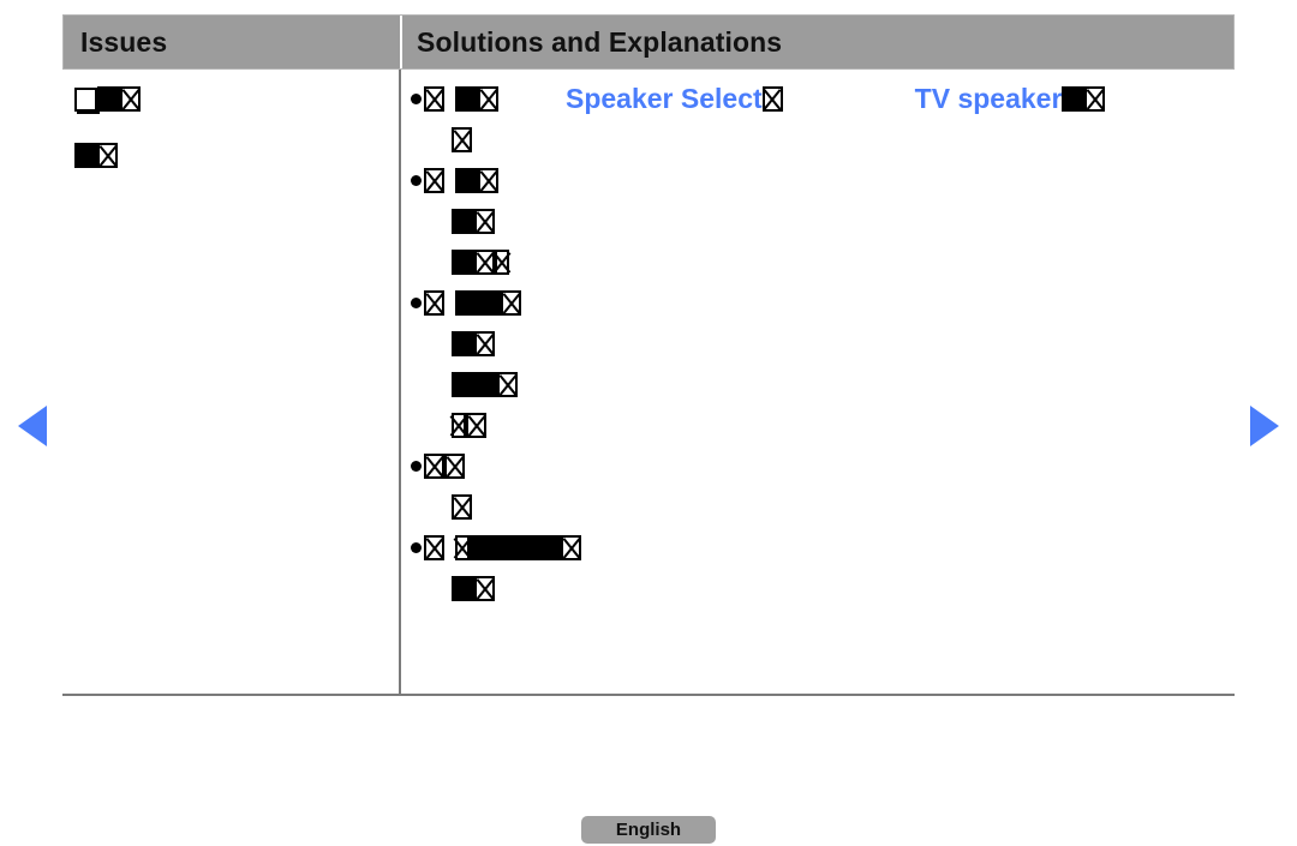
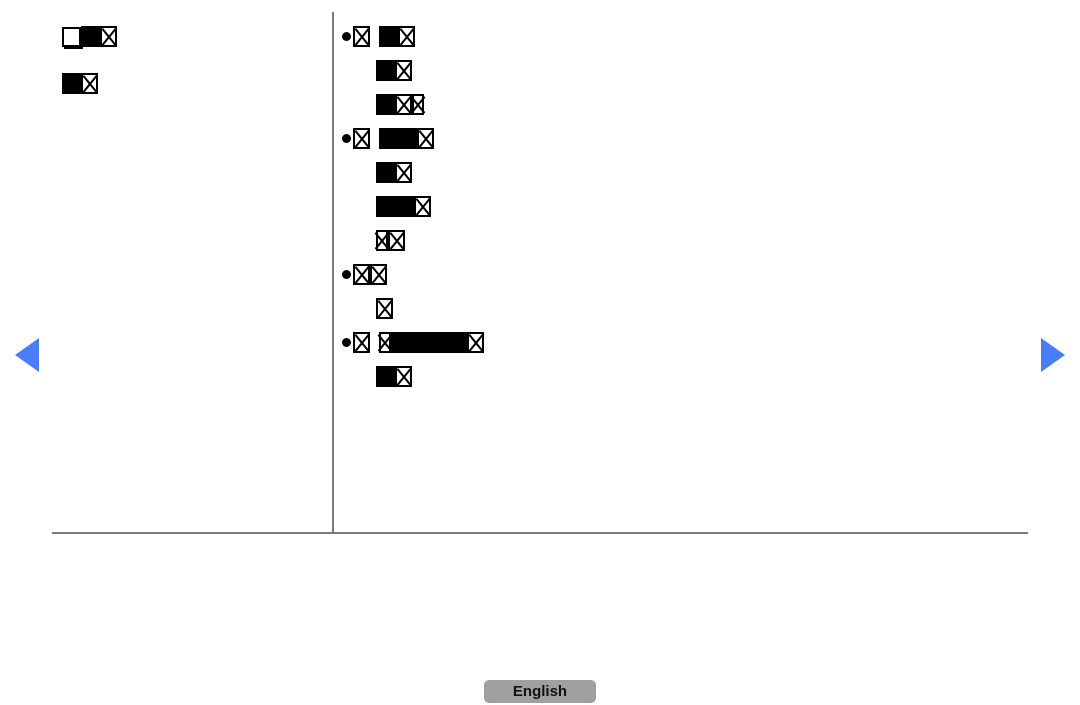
- Issues
- Solutions and Explanations
- Speaker Select
- TV speaker
  English
